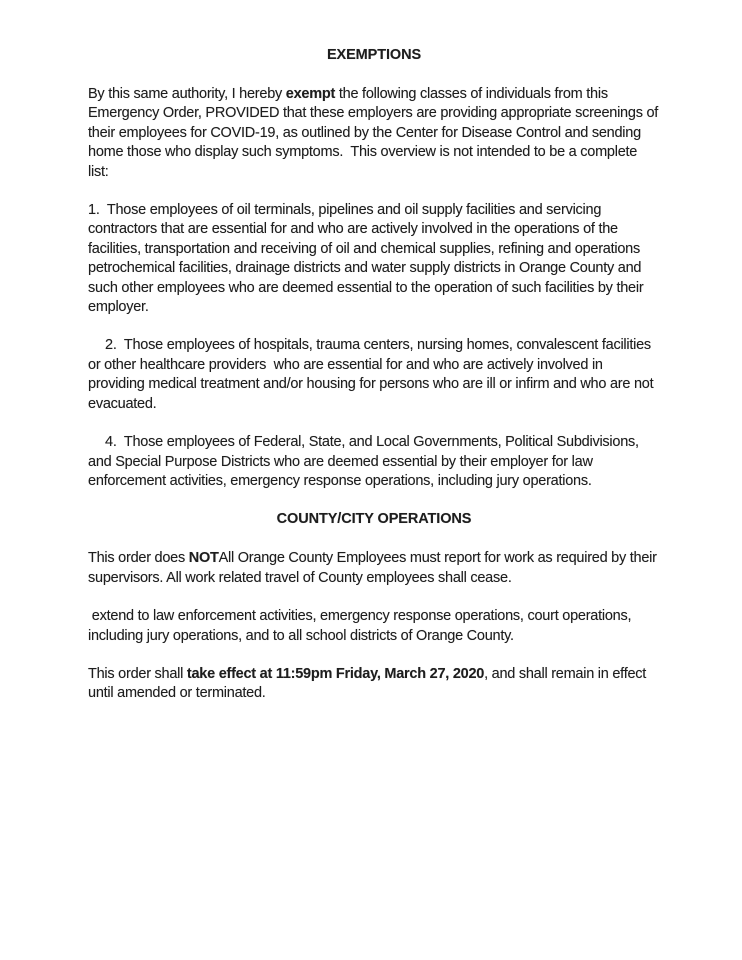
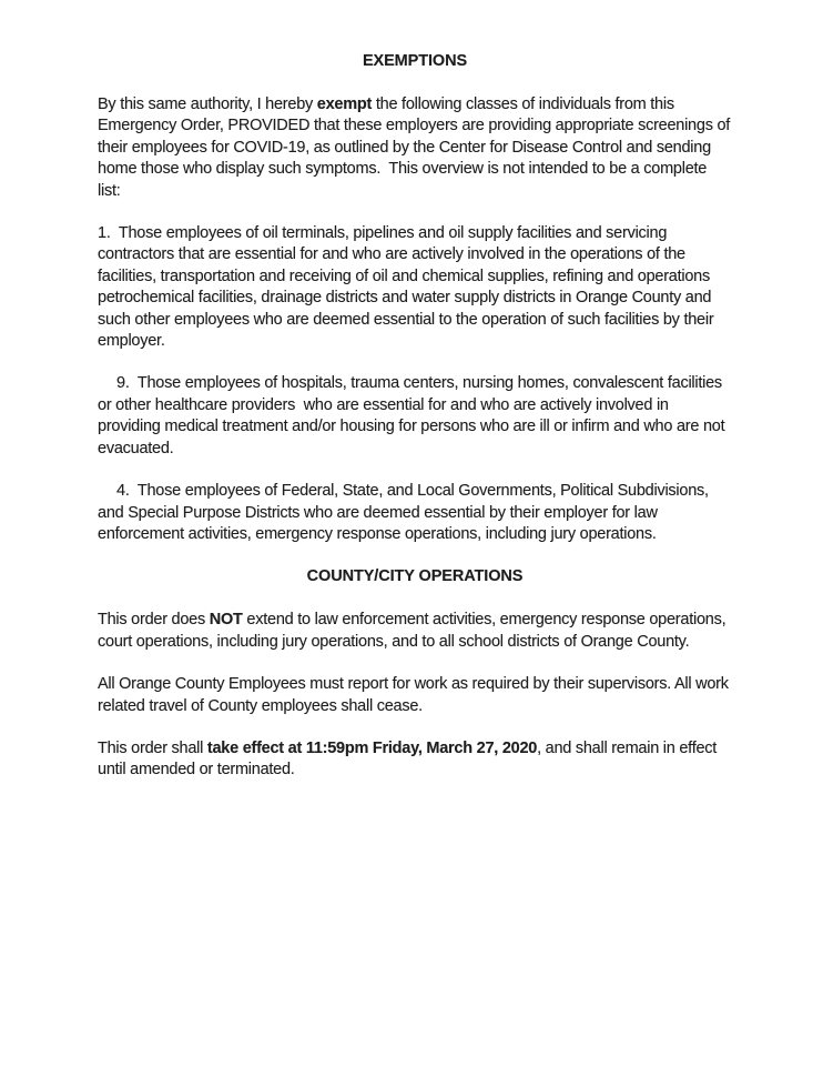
  EXEMPTIONS
  By this same authority, I hereby exempt the following classes of individuals from this Emergency Order, PROVIDED that these employers are providing appropriate screenings of their employees for COVID-19, as outlined by the Center for Disease Control and sending home those who display such symptoms. This overview is not intended to be a complete list:
  1. Those employees of oil terminals, pipelines and oil supply facilities and servicing contractors that are essential for and who are actively involved in the operations of the facilities, transportation and receiving of oil and chemical supplies, refining and operations petrochemical facilities, drainage districts and water supply districts in Orange County and such other employees who are deemed essential to the operation of such facilities by their employer.
- 2. Those employees of hospitals, trauma centers, nursing homes, convalescent facilities or other healthcare providers who are essential for and who are actively involved in providing medical treatment and/or housing for persons who are ill or infirm and who are not evacuated.
+ 9. Those employees of hospitals, trauma centers, nursing homes, convalescent facilities or other healthcare providers who are essential for and who are actively involved in providing medical treatment and/or housing for persons who are ill or infirm and who are not evacuated.
  4. Those employees of Federal, State, and Local Governments, Political Subdivisions, and Special Purpose Districts who are deemed essential by their employer for law enforcement activities, emergency response operations, including jury operations.
  COUNTY/CITY OPERATIONS
- This order does NOTAll Orange County Employees must report for work as required by their supervisors. All work related travel of County employees shall cease.
+ This order does NOT extend to law enforcement activities, emergency response operations, court operations, including jury operations, and to all school districts of Orange County.
- extend to law enforcement activities, emergency response operations, court operations, including jury operations, and to all school districts of Orange County.
+ All Orange County Employees must report for work as required by their supervisors. All work related travel of County employees shall cease.
  This order shall take effect at 11:59pm Friday, March 27, 2020, and shall remain in effect until amended or terminated.
